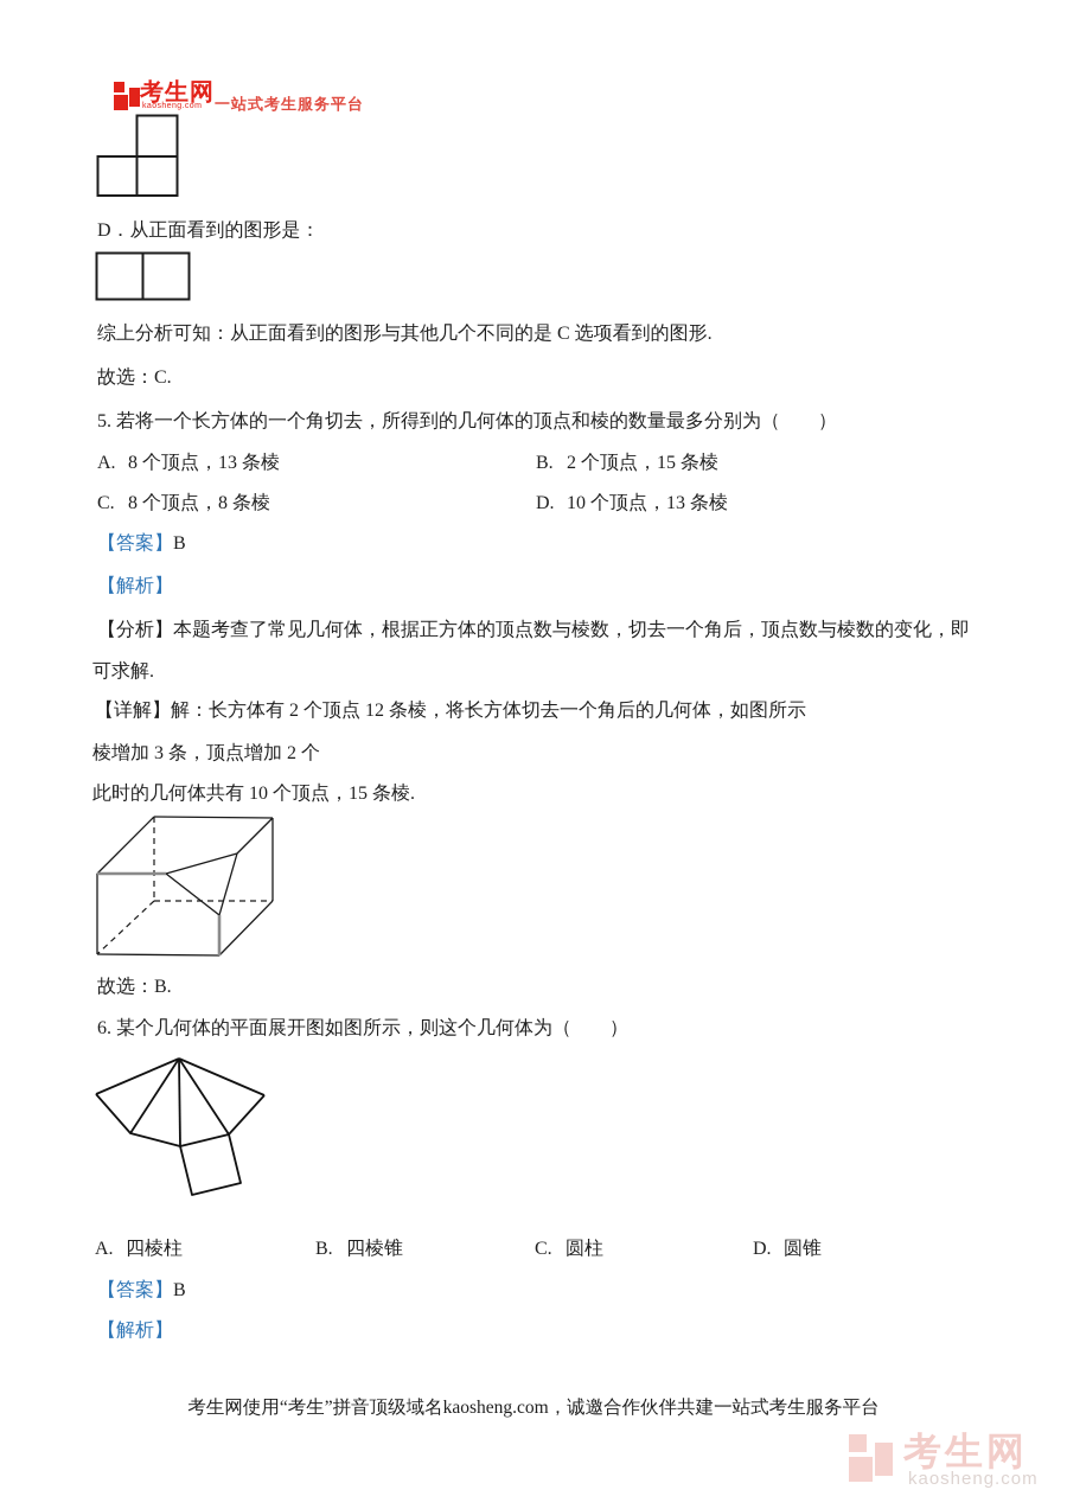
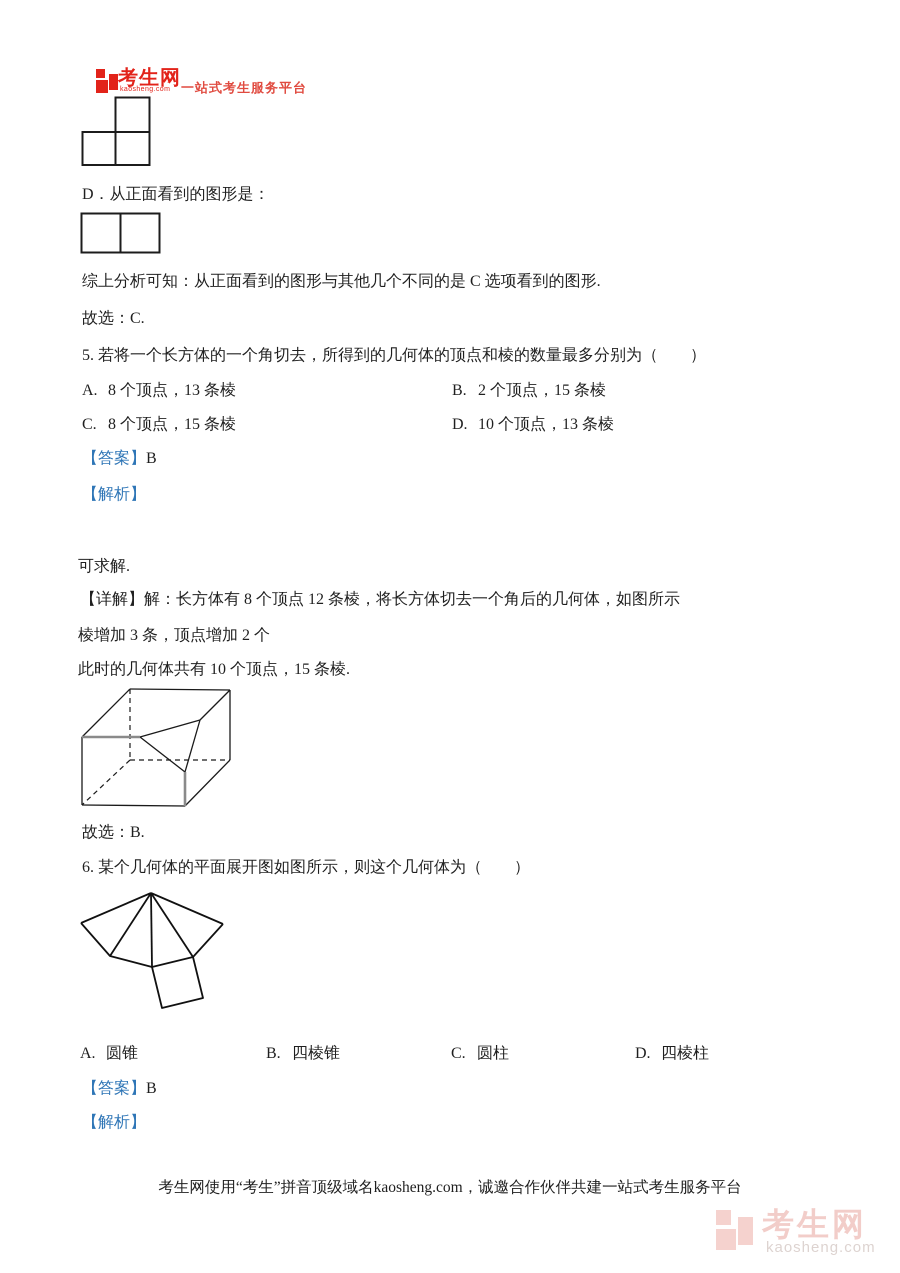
  考生网
  一站式考生服务平台
  D．从正面看到的图形是：
  综上分析可知：从正面看到的图形与其他几个不同的是 C 选项看到的图形.
  故选：C.
  5. 若将一个长方体的一个角切去，所得到的几何体的顶点和棱的数量最多分别为（ ）
  A. 8 个顶点，13 条棱
  B. 2 个顶点，15 条棱
- C. 8 个顶点，8 条棱
+ C. 8 个顶点，15 条棱
  D. 10 个顶点，13 条棱
  【答案】B
  【解析】
- 【分析】本题考查了常见几何体，根据正方体的顶点数与棱数，切去一个角后，顶点数与棱数的变化，即
  可求解.
- 【详解】解：长方体有 2 个顶点 12 条棱，将长方体切去一个角后的几何体，如图所示
+ 【详解】解：长方体有 8 个顶点 12 条棱，将长方体切去一个角后的几何体，如图所示
  棱增加 3 条，顶点增加 2 个
  此时的几何体共有 10 个顶点，15 条棱.
  故选：B.
  6. 某个几何体的平面展开图如图所示，则这个几何体为（ ）
- A. 四棱柱
+ A. 圆锥
  B. 四棱锥
  C. 圆柱
- D. 圆锥
+ D. 四棱柱
  【答案】B
  【解析】
  考生网使用“考生”拼音顶级域名kaosheng.com，诚邀合作伙伴共建一站式考生服务平台
  考生网
  kaosheng.com
